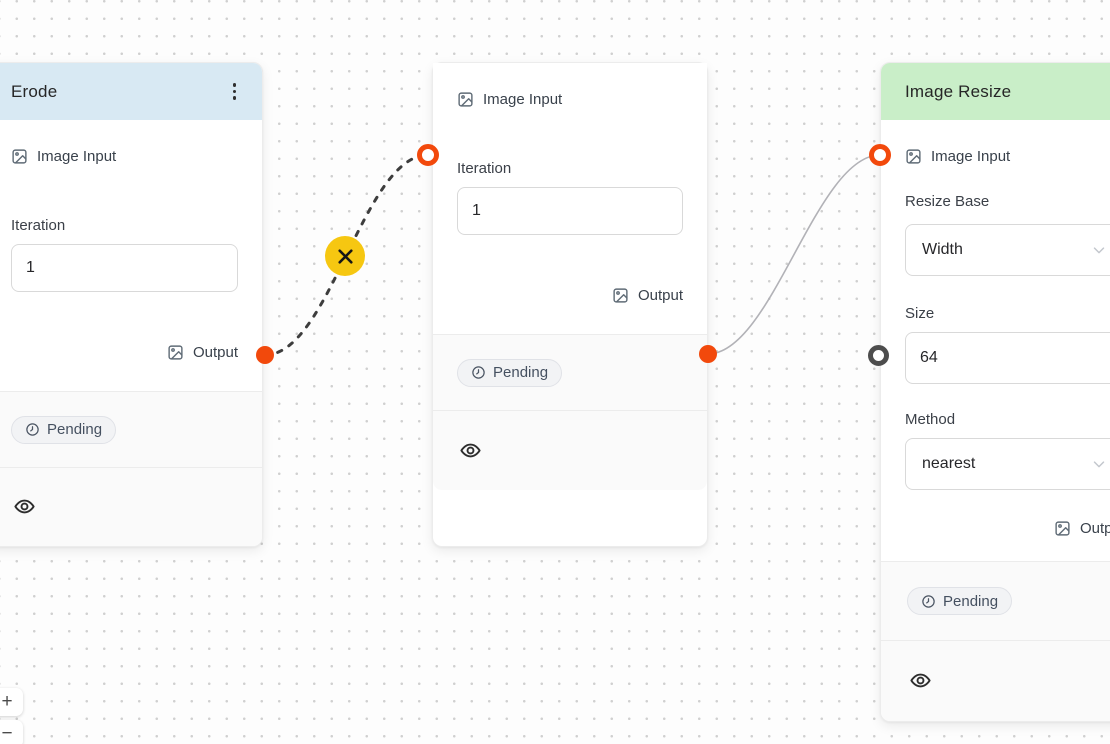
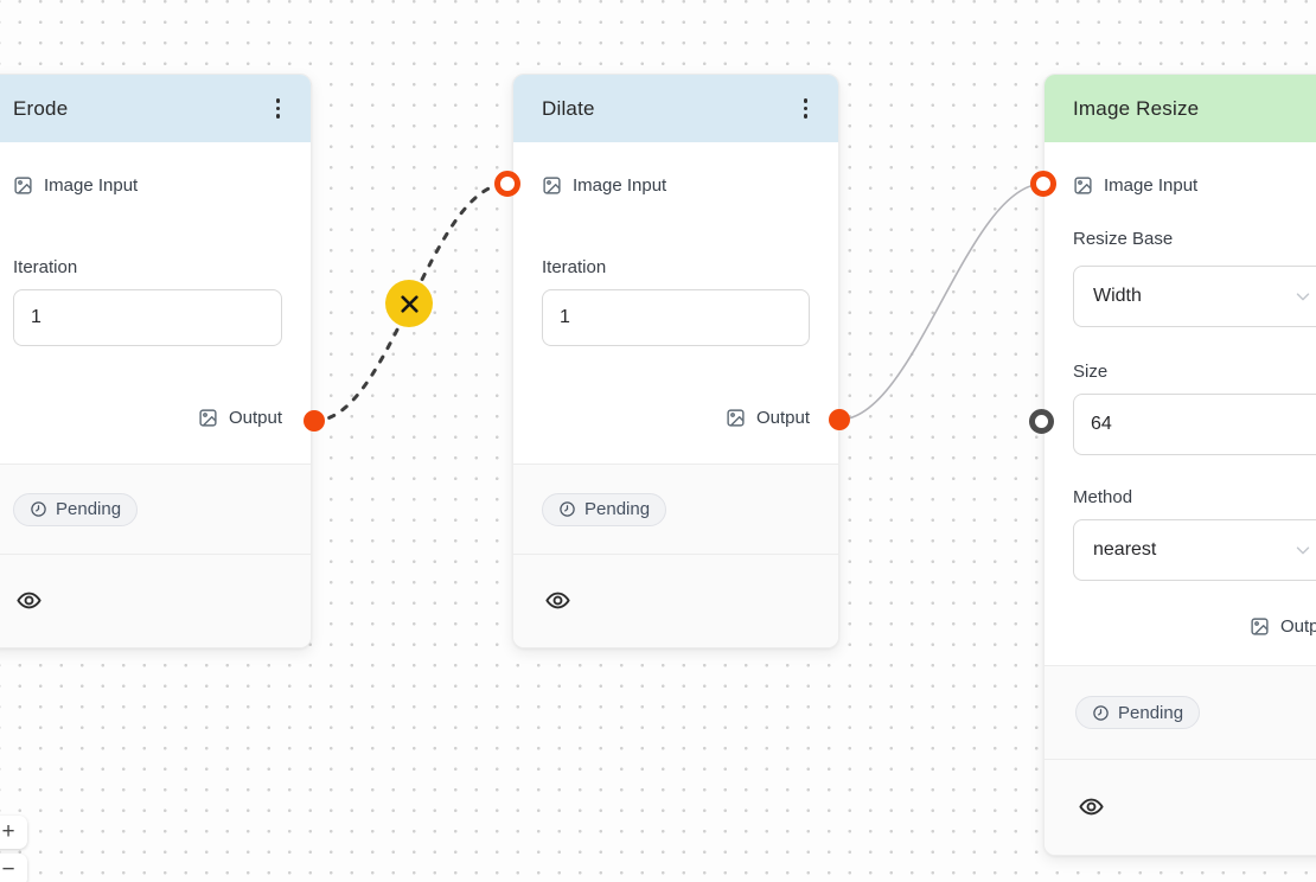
  Erode
  Image Input
  Iteration
  1
  Output
  Pending
+ Dilate
  Image Input
  Iteration
  1
  Output
  Pending
  Image Resize
  Image Input
  Resize Base
  Width
  Size
  64
  Method
  nearest
  Pending
  +
  −
